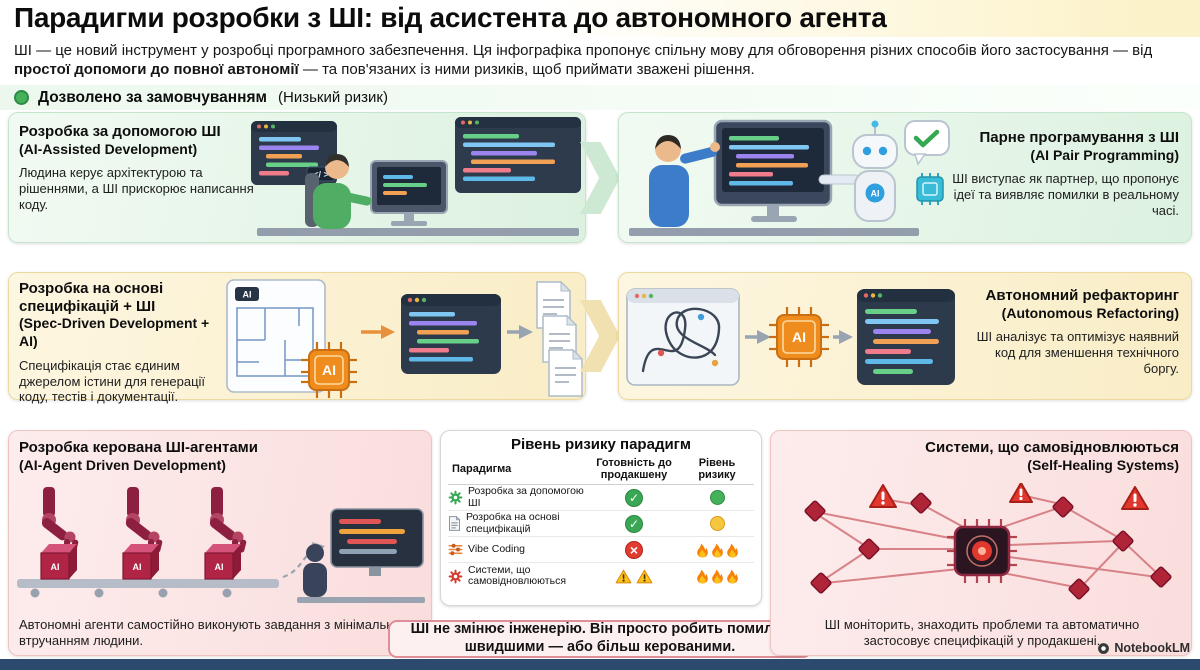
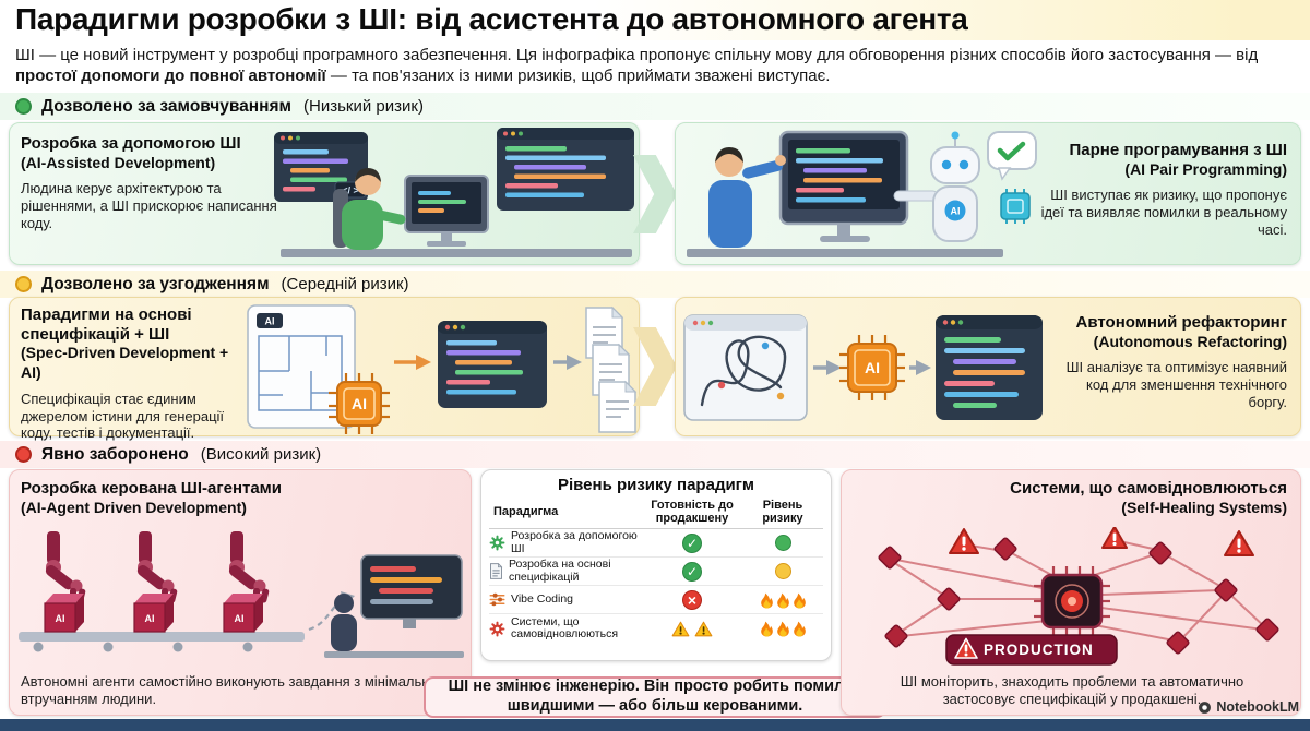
  Парадигми розробки з ШІ: від асистента до автономного агента
- ШІ — це новий інструмент у розробці програмного забезпечення. Ця інфографіка пропонує спільну мову для обговорення різних способів його застосування — від простої допомоги до повної автономії — та пов'язаних із ними ризиків, щоб приймати зважені рішення.
+ ШІ — це новий інструмент у розробці програмного забезпечення. Ця інфографіка пропонує спільну мову для обговорення різних способів його застосування — від простої допомоги до повної автономії — та пов'язаних із ними ризиків, щоб приймати зважені виступає.
  Дозволено за замовчуванням
  (Низький ризик)
  Розробка за допомогою ШІ
  (AI-Assisted Development)
  Людина керує архітектурою та рішеннями, а ШІ прискорює написання коду.
  AI
  Парне програмування з ШІ
  (AI Pair Programming)
- ШІ виступає як партнер, що пропонує ідеї та виявляє помилки в реальному часі.
+ ШІ виступає як ризику, що пропонує ідеї та виявляє помилки в реальному часі.
+ Дозволено за узгодженням
+ (Середній ризик)
- Розробка на основі специфікацій + ШІ
+ Парадигми на основі специфікацій + ШІ
  (Spec-Driven Development + AI)
  Специфікація стає єдиним джерелом істини для генерації коду, тестів і документації.
  AI
  AI
  AI
  Автономний рефакторинг
  (Autonomous Refactoring)
  ШІ аналізує та оптимізує наявний код для зменшення технічного боргу.
+ Явно заборонено
+ (Високий ризик)
  Розробка керована ШІ-агентами
  (AI-Agent Driven Development)
  AI
  AI
  AI
  Автономні агенти самостійно виконують завдання з мінімаль втручанням людини.
  Рівень ризику парадигм
  Парадигма
  Готовність до продакшену
  Рівень ризику
  Розробка за допомогою ШІ
  ✓
  Розробка на основі специфікацій
  ✓
  Vibe Coding
  ×
  Системи, що самовідновлюються
  ШІ не змінює інженерію. Він просто робить помил швидшими — або більш керованими.
  Системи, що самовідновлюються
  (Self-Healing Systems)
+ PRODUCTION
  ШІ моніторить, знаходить проблеми та автоматично застосовує специфікацій у продакшені.
  NotebookLM
